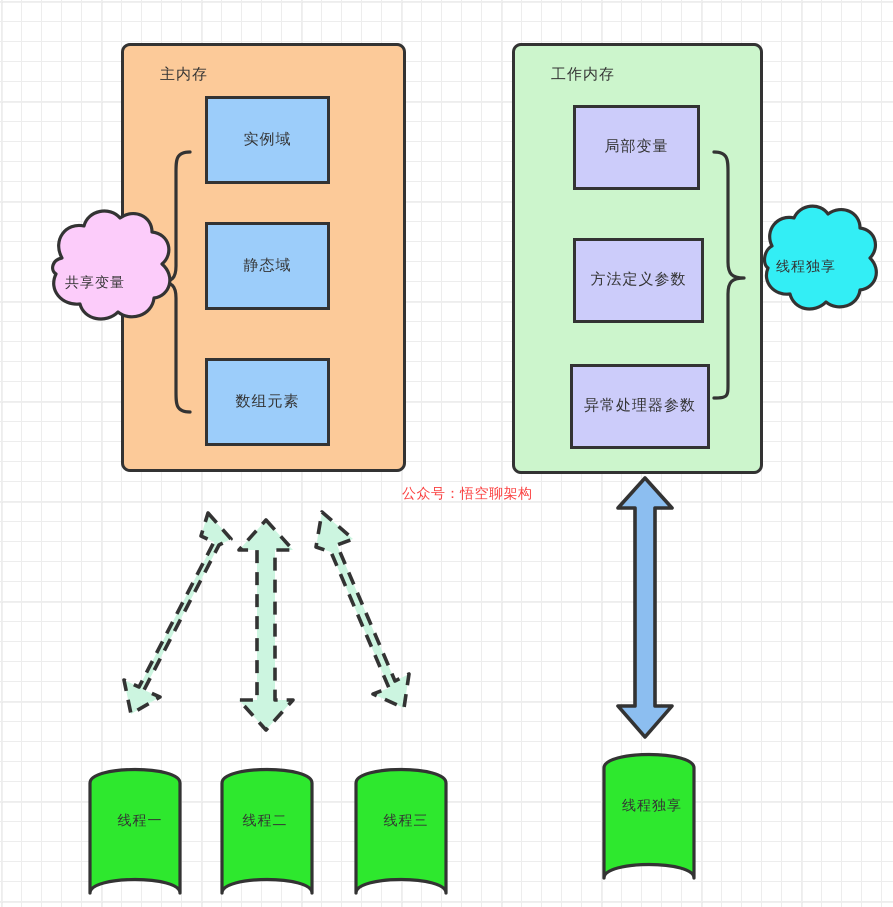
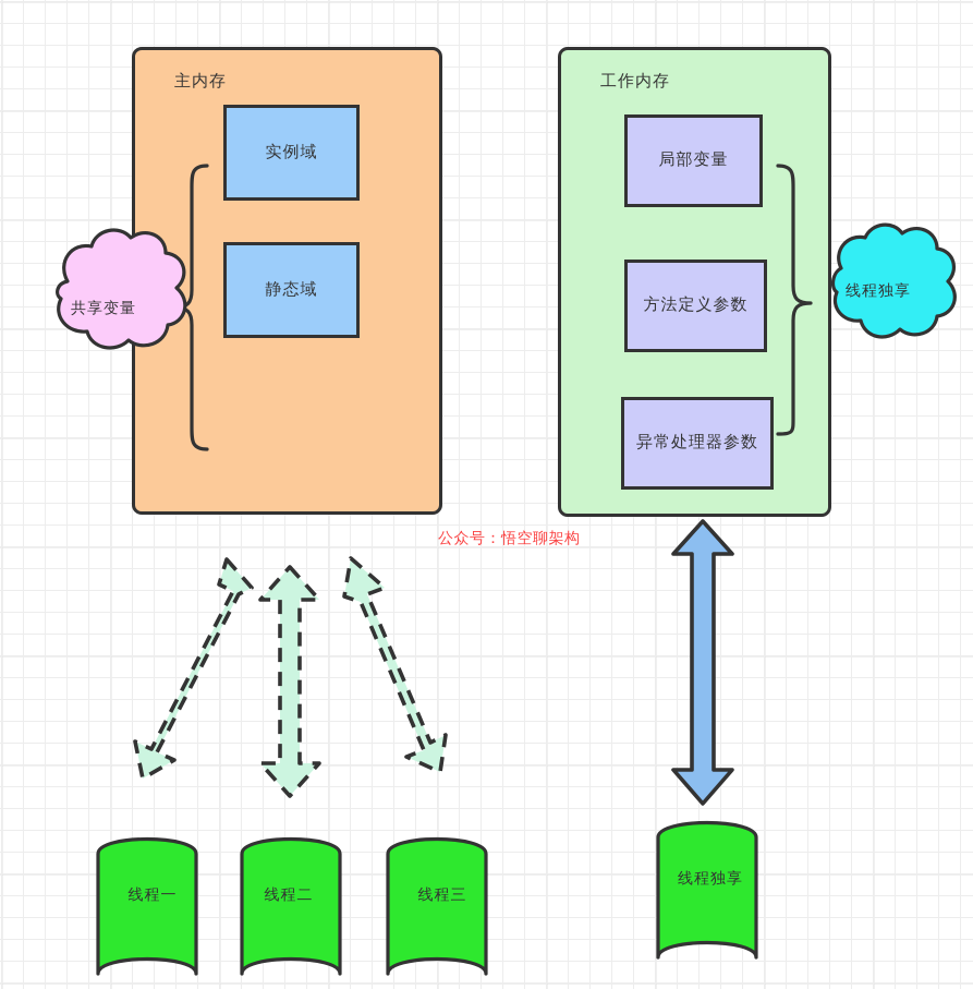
  主内存
  工作内存
  实例域
  静态域
- 数组元素
  局部变量
  方法定义参数
  异常处理器参数
  共享变量
  线程独享
  公众号：悟空聊架构
  线程一
  线程二
  线程三
  线程独享
